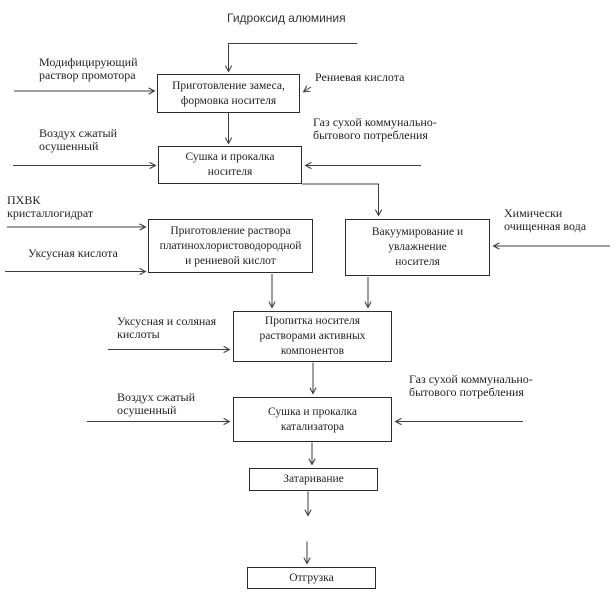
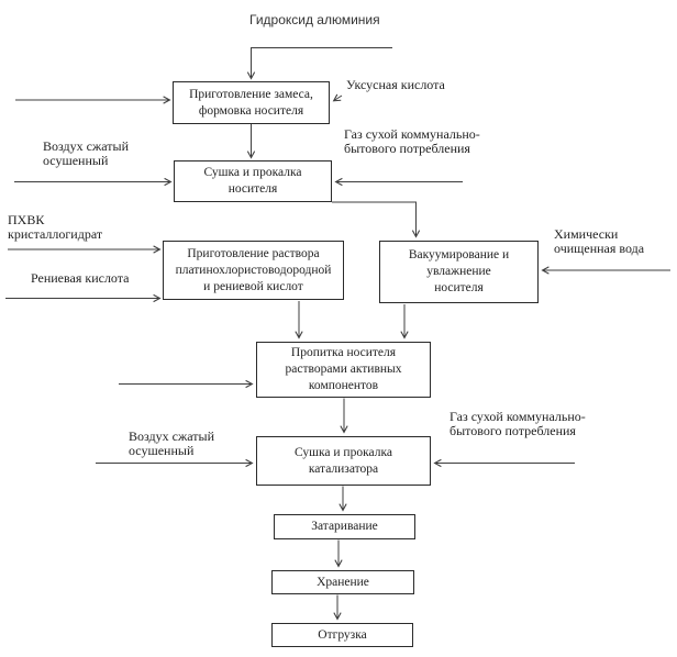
  Гидроксид алюминия
  Приготовление замеса,
  формовка носителя
  Сушка и прокалка
  носителя
  Приготовление раствора
  платинохлористоводородной
  и рениевой кислот
  Вакуумирование и
  увлажнение
  носителя
  Пропитка носителя
  растворами активных
  компонентов
  Сушка и прокалка
  катализатора
  Затаривание
+ Хранение
  Отгрузка
- Модифицирующий
- раствор промотора
- Рениевая кислота
+ Уксусная кислота
  Воздух сжатый
  осушенный
  Газ сухой коммунально-
  бытового потребления
  ПХВК
  кристаллогидрат
- Уксусная кислота
+ Рениевая кислота
  Химически
  очищенная вода
- Уксусная и соляная
- кислоты
  Воздух сжатый
  осушенный
  Газ сухой коммунально-
  бытового потребления
